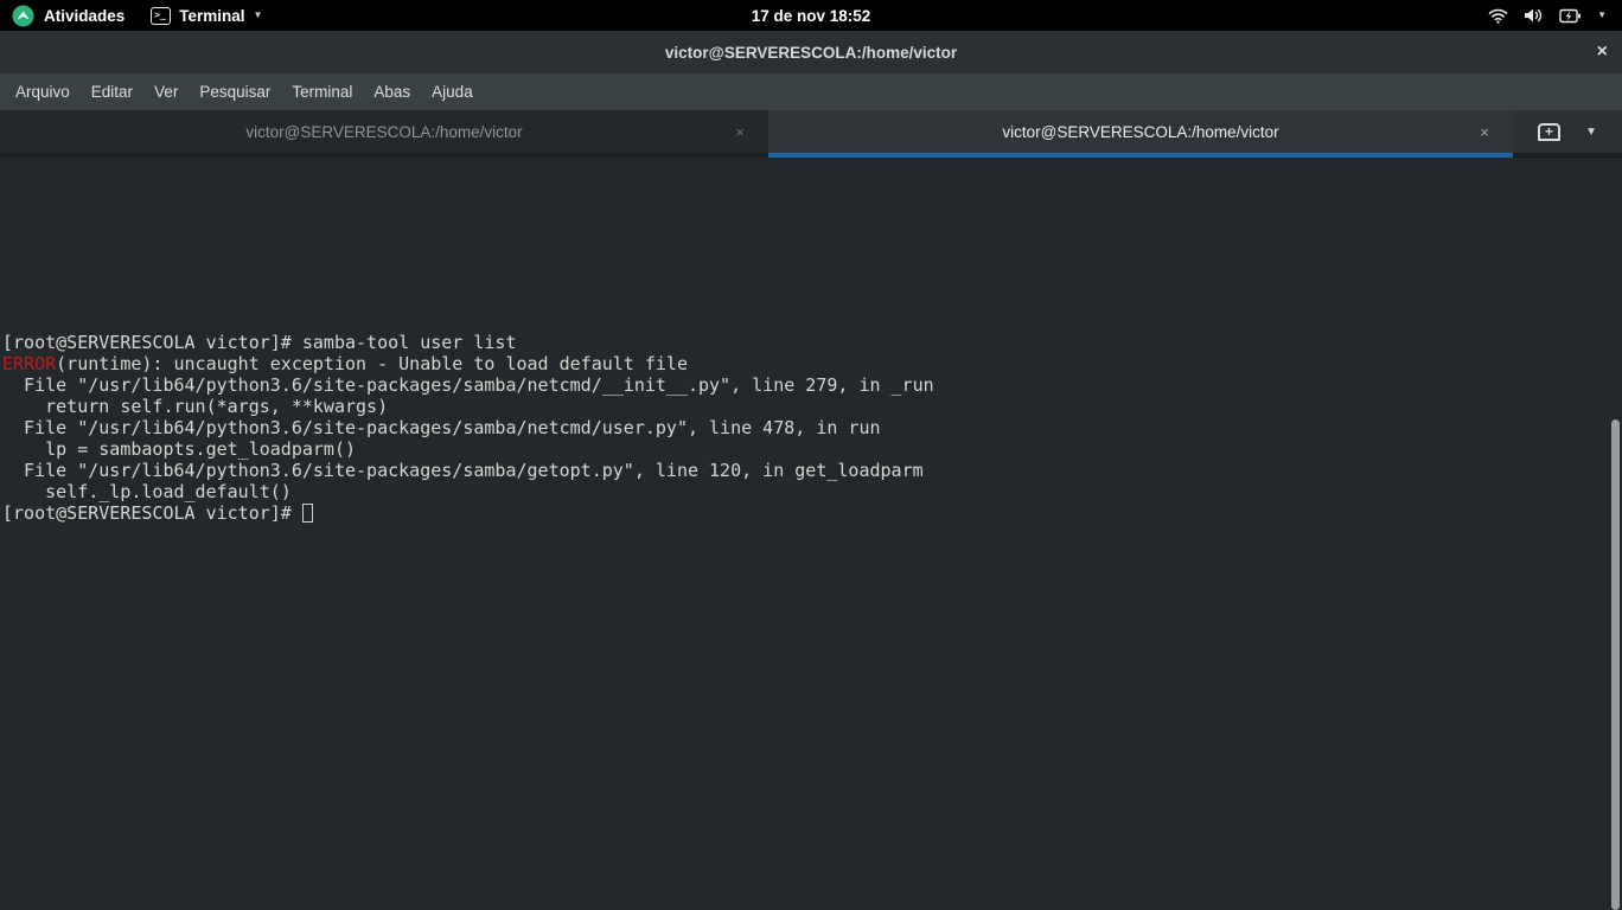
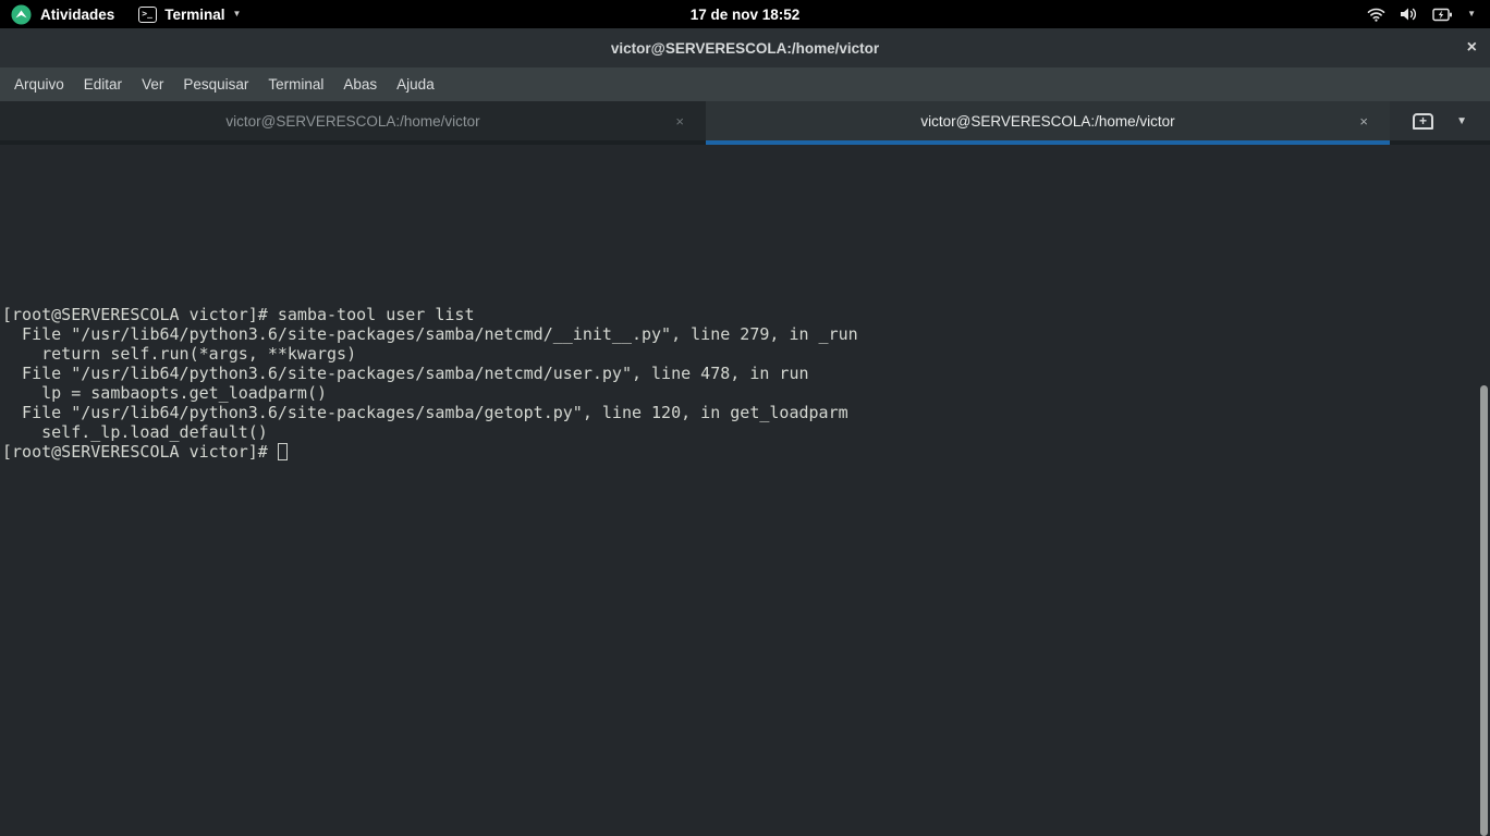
  Atividades
  >_
  Terminal
  ▼
  17 de nov 18:52
  ▼
  victor@SERVERESCOLA:/home/victor
  ×
  Arquivo
  Editar
  Ver
  Pesquisar
  Terminal
  Abas
  Ajuda
  victor@SERVERESCOLA:/home/victor
  ×
  victor@SERVERESCOLA:/home/victor
  ×
  +
  ▼
  [root@SERVERESCOLA victor]# samba-tool user list
- ERROR(runtime): uncaught exception - Unable to load default file
  File "/usr/lib64/python3.6/site-packages/samba/netcmd/__init__.py", line 279, in _run
  return self.run(*args, **kwargs)
  File "/usr/lib64/python3.6/site-packages/samba/netcmd/user.py", line 478, in run
  lp = sambaopts.get_loadparm()
  File "/usr/lib64/python3.6/site-packages/samba/getopt.py", line 120, in get_loadparm
  self._lp.load_default()
  [root@SERVERESCOLA victor]#
